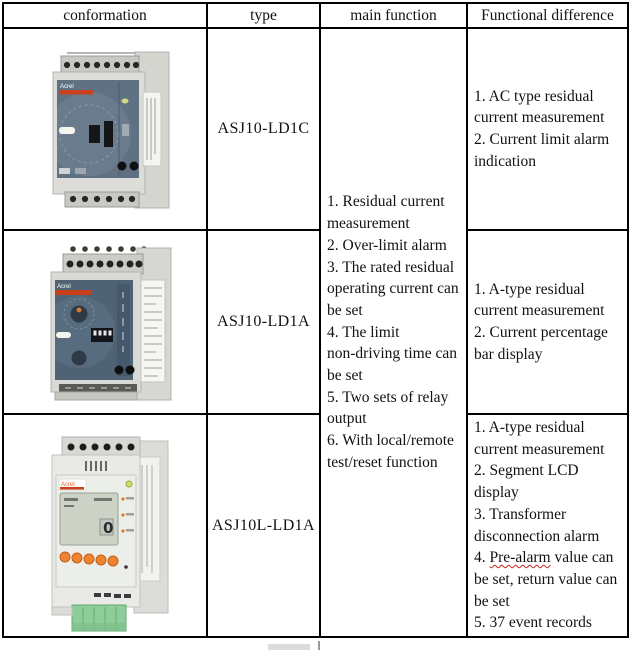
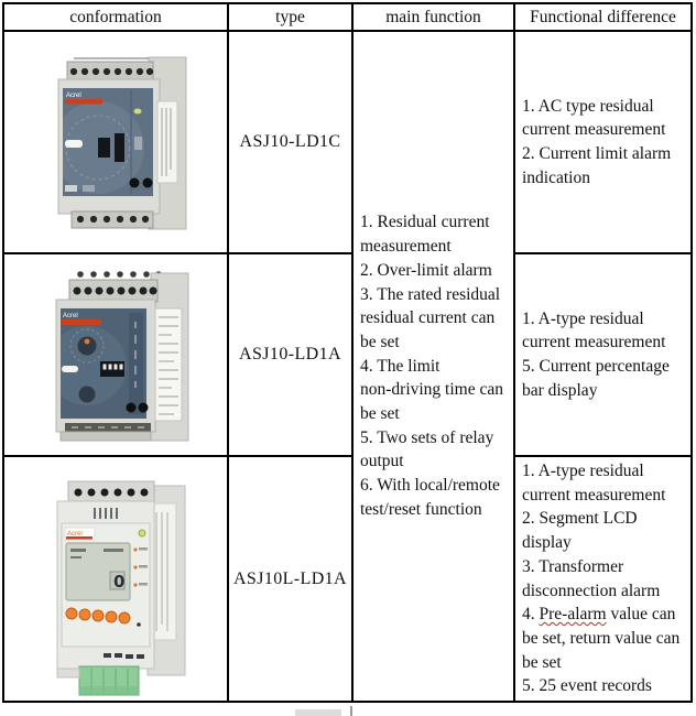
  conformation	type	main function	Functional difference
- 	ASJ10-LD1C	1. Residual current measurement 2. Over-limit alarm 3. The rated residual operating current can be set 4. The limit non-driving time can be set 5. Two sets of relay output 6. With local/remote test/reset function	1. AC type residual current measurement 2. Current limit alarm indication
+ 	ASJ10-LD1C	1. Residual current measurement 2. Over-limit alarm 3. The rated residual residual current can be set 4. The limit non-driving time can be set 5. Two sets of relay output 6. With local/remote test/reset function	1. AC type residual current measurement 2. Current limit alarm indication
- 	ASJ10-LD1A	1. A-type residual current measurement 2. Current percentage bar display
+ 	ASJ10-LD1A	1. A-type residual current measurement 5. Current percentage bar display
- 0	ASJ10L-LD1A	1. A-type residual current measurement 2. Segment LCD display 3. Transformer disconnection alarm 4. Pre-alarm value can be set, return value can be set 5. 37 event records
+ 0	ASJ10L-LD1A	1. A-type residual current measurement 2. Segment LCD display 3. Transformer disconnection alarm 4. Pre-alarm value can be set, return value can be set 5. 25 event records
